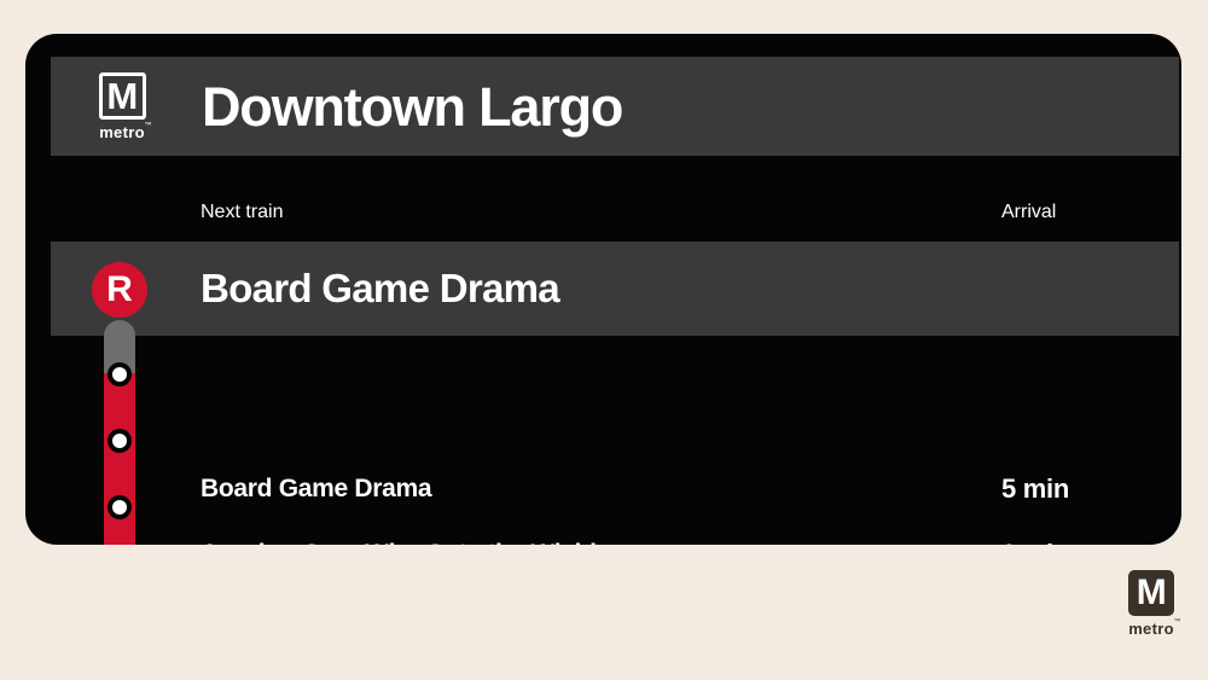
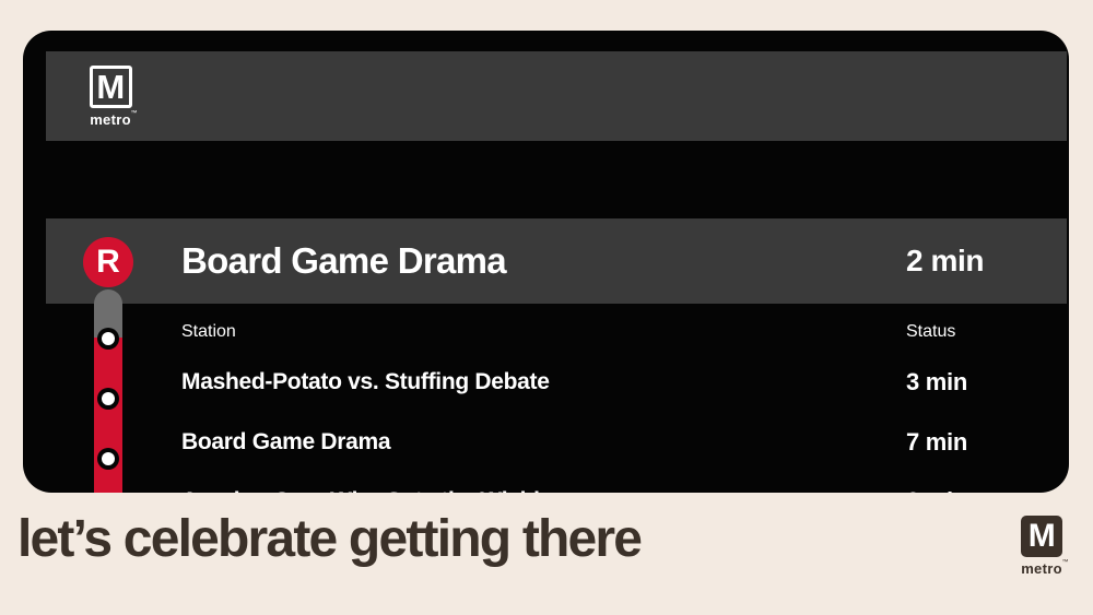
  M
  metro
- Downtown Largo
- Next train
- Arrival
  R
  Board Game Drama
+ 2 min
+ Station
+ Status
+ Mashed-Potato vs. Stuffing Debate
+ 3 min
  Board Game Drama
- 5 min
+ 7 min
+ let’s celebrate getting there
  M
  metro
